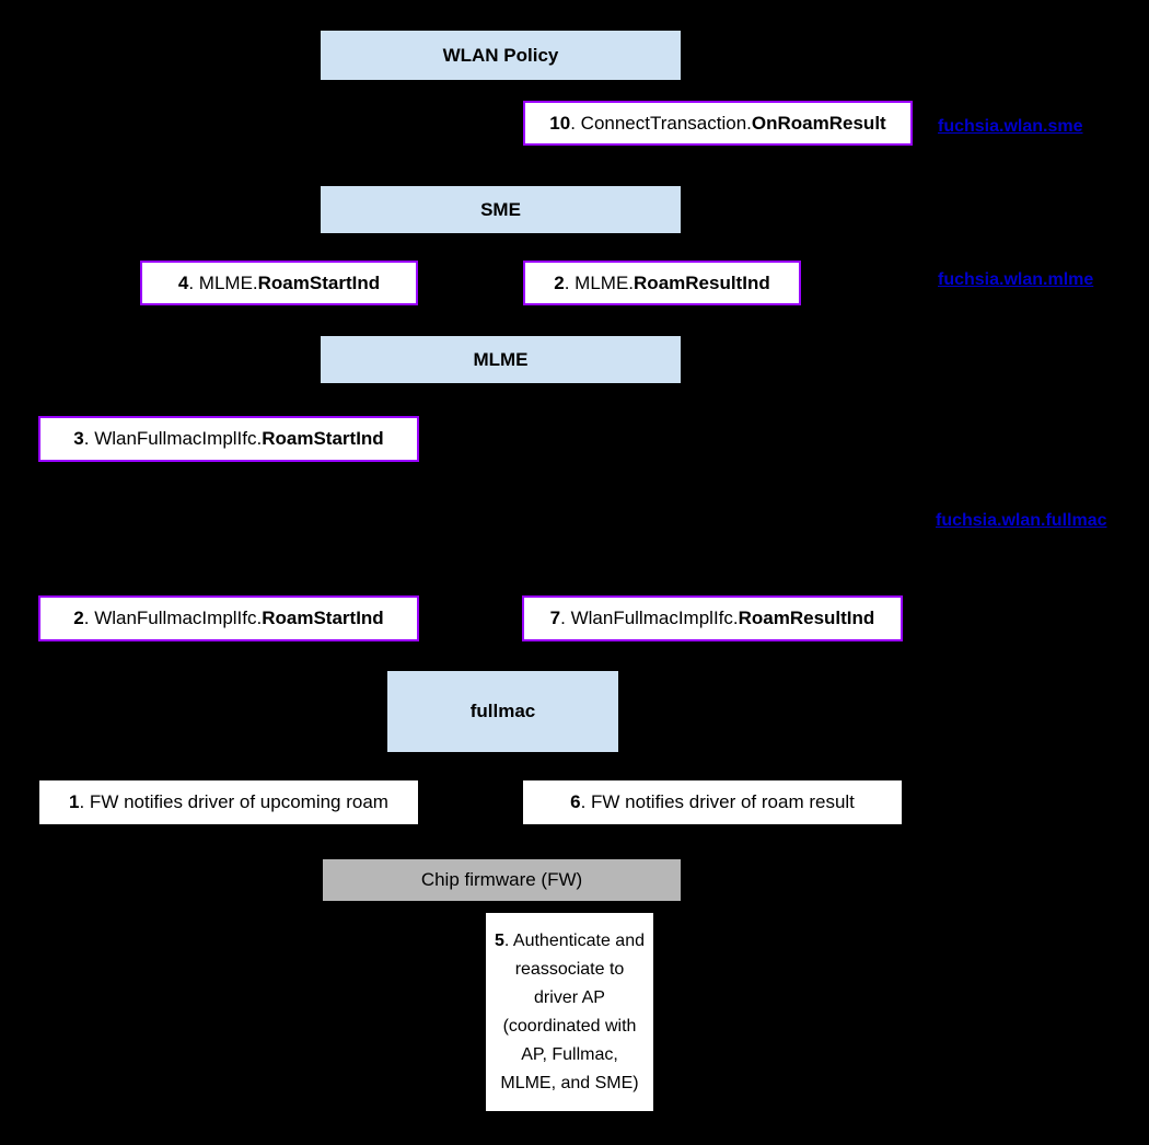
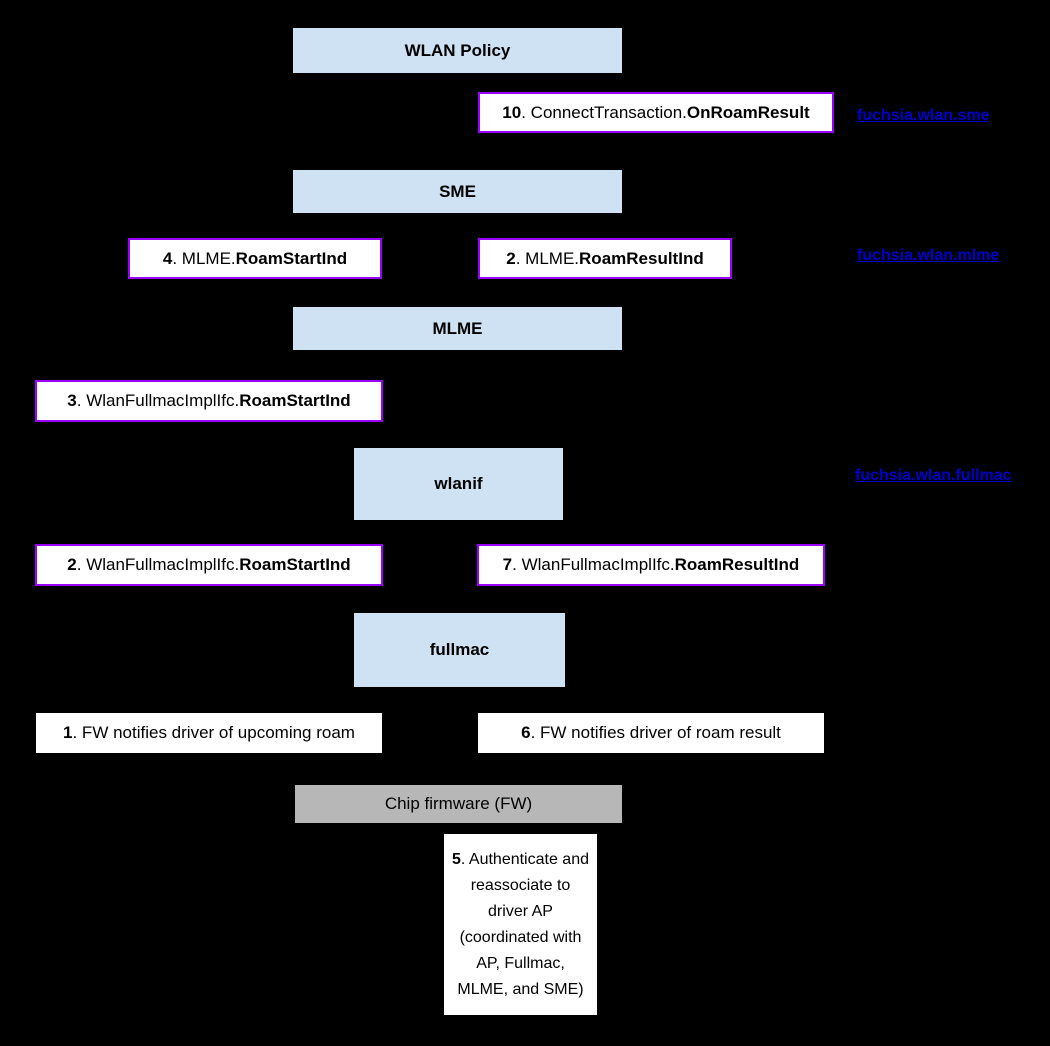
  WLAN Policy
  SME
  MLME
+ wlanif
  fullmac
  Chip firmware (FW)
  10. ConnectTransaction.OnRoamResult
  4. MLME.RoamStartInd
  2. MLME.RoamResultInd
  3. WlanFullmacImplIfc.RoamStartInd
  2. WlanFullmacImplIfc.RoamStartInd
  7. WlanFullmacImplIfc.RoamResultInd
  1. FW notifies driver of upcoming roam
  6. FW notifies driver of roam result
  5. Authenticate and reassociate to driver AP (coordinated with AP, Fullmac, MLME, and SME)
  fuchsia.wlan.sme
  fuchsia.wlan.mlme
  fuchsia.wlan.fullmac
